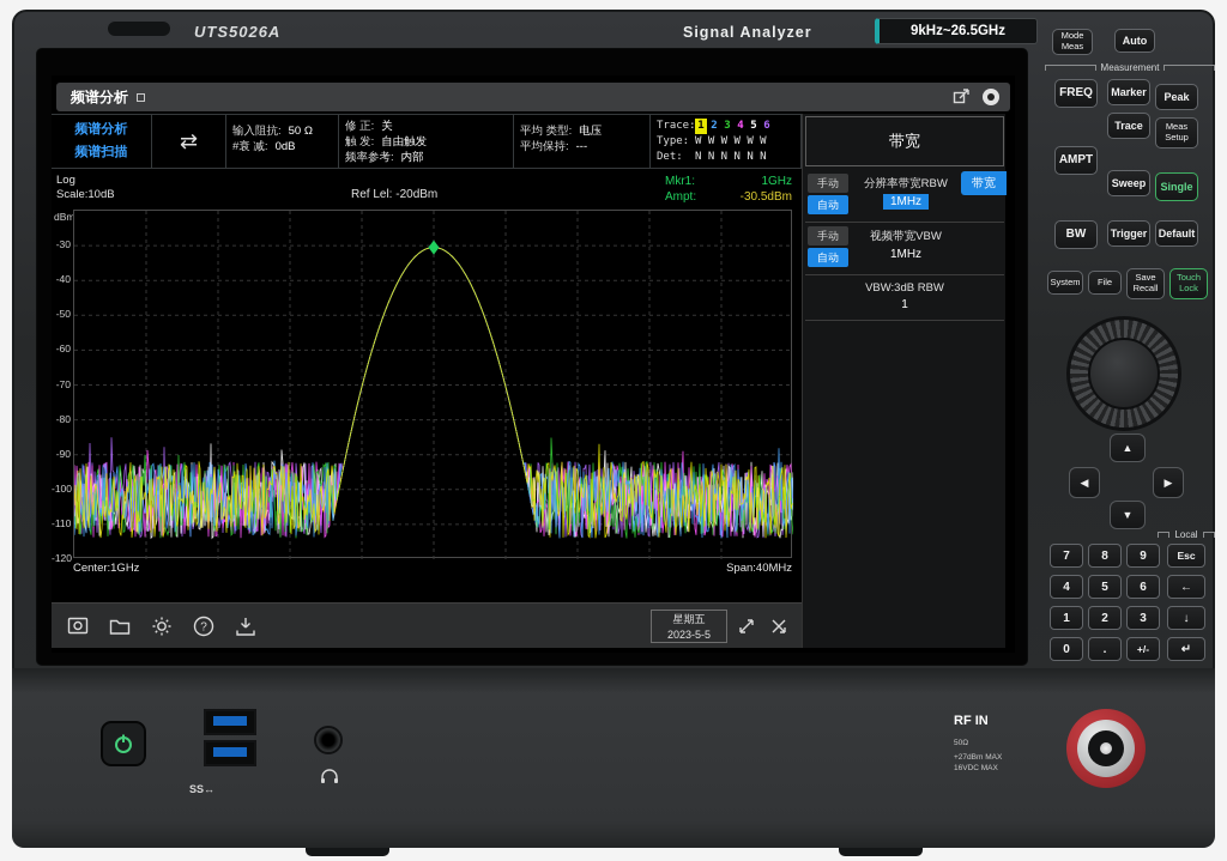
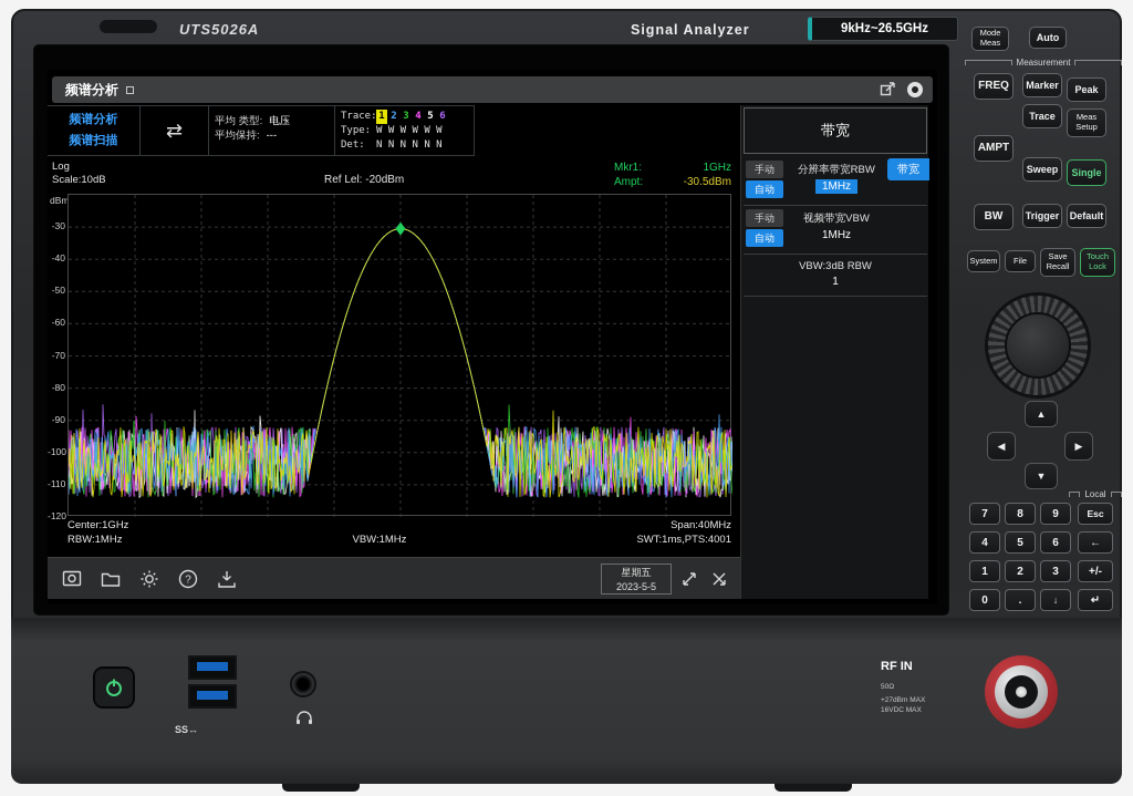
  UTS5026A
  Signal Analyzer
  9kHz~26.5GHz
  频谱分析
  频谱分析
  频谱扫描
  ⇄
- 输入阻抗:
- 50 Ω
- #衰 减:
- 0dB
- 修 正:
- 关
- 触 发:
- 自由触发
- 频率参考:
- 内部
  平均 类型:
  电压
  平均保持:
  ---
  Trace:
  1 2 3 4 5 6
  Type:
  W W W W W W
  Det:
  N N N N N N
  Log
  Scale:10dB
  Ref Lel: -20dBm
  Mkr1:
  1GHz
  Ampt:
  -30.5dBm
  dBm
  -30
  -40
  -50
  -60
  -70
  -80
  -90
  -100
  -110
  -120
  Center:1GHz
  Span:40MHz
+ RBW:1MHz
+ VBW:1MHz
+ SWT:1ms,PTS:4001
  ?
  星期五
  2023-5-5
  带宽
  手动
  自动
  分辨率带宽RBW
  1MHz
  带宽
  手动
  自动
  视频带宽VBW
  1MHz
  VBW:3dB RBW
  1
  Mode
  Meas
  Auto
  Measurement
  FREQ
  Marker
  Peak
  Trace
  Meas
  Setup
  AMPT
  Sweep
  Single
  BW
  Trigger
  Default
  System
  File
  Save
  Recall
  Touch
  Lock
  ▲
  ◀
  ▶
  ▼
  Local
  7
  8
  9
  Esc
  4
  5
  6
  ←
  1
  2
  3
- ↓
+ +/-
  0
  .
- +/-
+ ↓
  ↵
  SS↔
  RF IN
